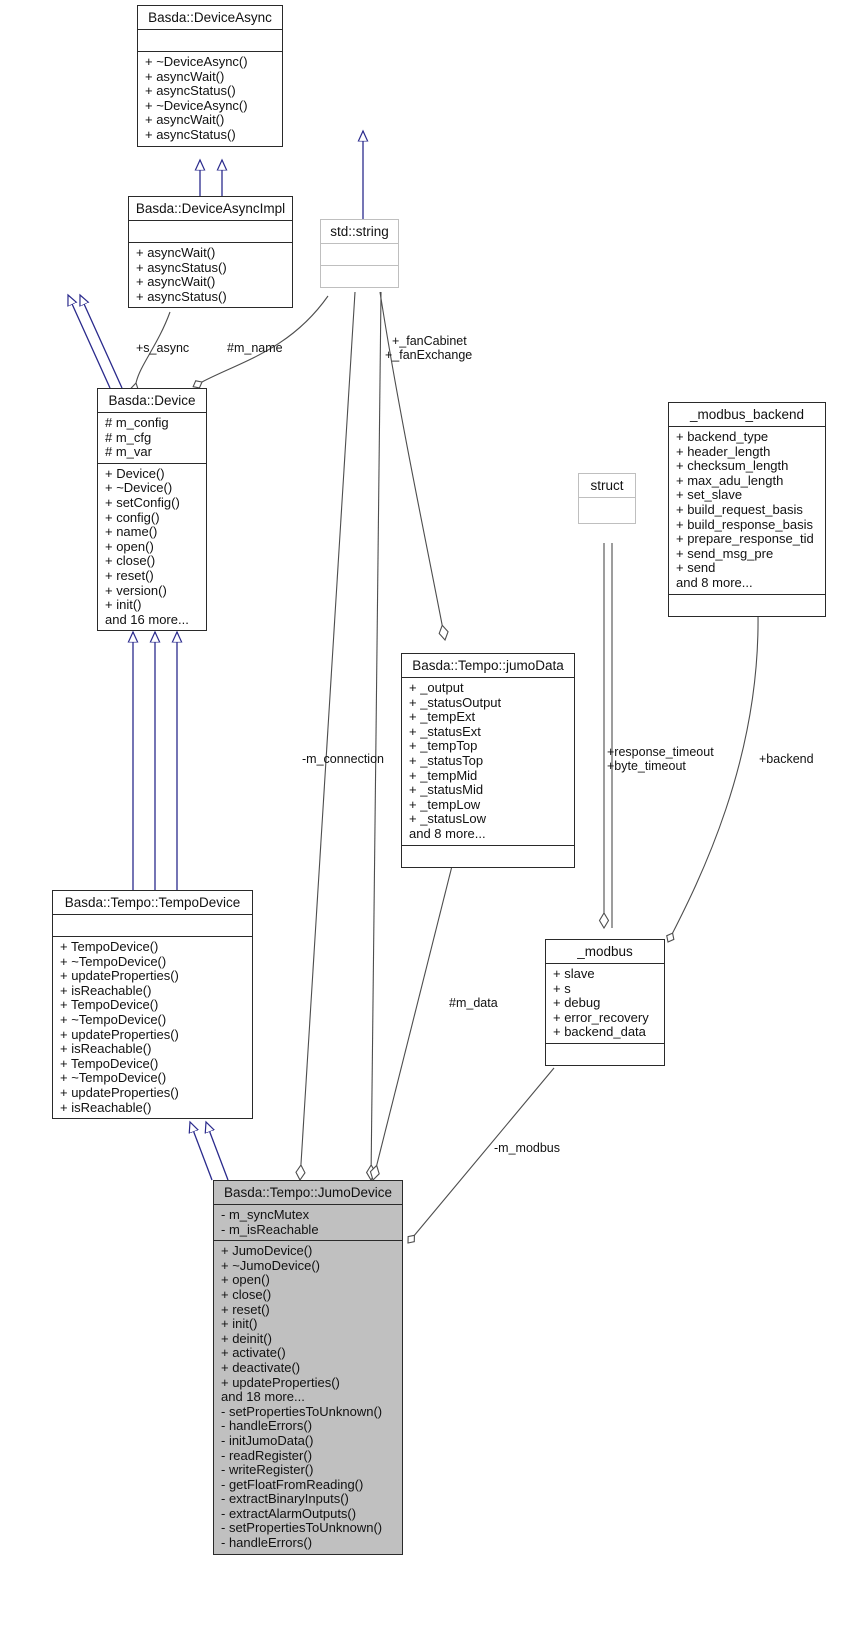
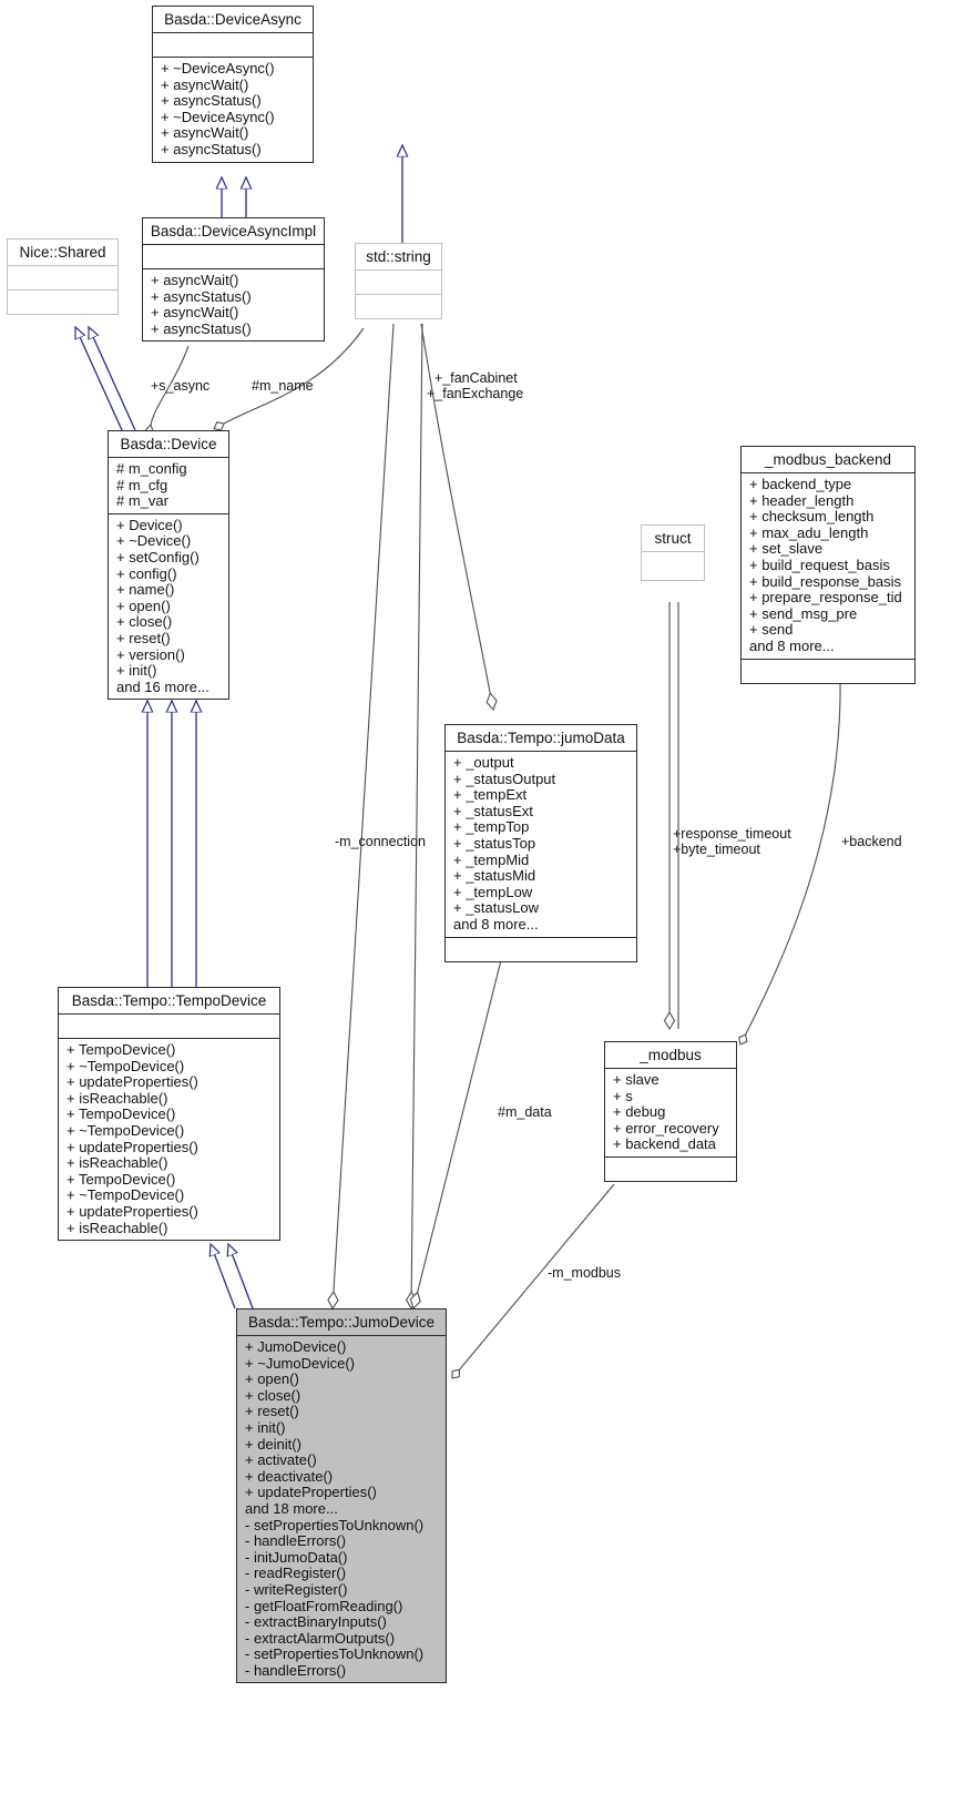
  Basda::DeviceAsync
  + ~DeviceAsync()
  + asyncWait()
  + asyncStatus()
  + ~DeviceAsync()
  + asyncWait()
  + asyncStatus()
  Basda::DeviceAsyncImpl
  + asyncWait()
  + asyncStatus()
  + asyncWait()
  + asyncStatus()
+ Nice::Shared
  std::string
  Basda::Device
  # m_config
  # m_cfg
  # m_var
  + Device()
  + ~Device()
  + setConfig()
  + config()
  + name()
  + open()
  + close()
  + reset()
  + version()
  + init()
  and 16 more...
  _modbus_backend
  + backend_type
  + header_length
  + checksum_length
  + max_adu_length
  + set_slave
  + build_request_basis
  + build_response_basis
  + prepare_response_tid
  + send_msg_pre
  + send
  and 8 more...
  struct
  Basda::Tempo::jumoData
  + _output
  + _statusOutput
  + _tempExt
  + _statusExt
  + _tempTop
  + _statusTop
  + _tempMid
  + _statusMid
  + _tempLow
  + _statusLow
  and 8 more...
  _modbus
  + slave
  + s
  + debug
  + error_recovery
  + backend_data
  Basda::Tempo::TempoDevice
  + TempoDevice()
  + ~TempoDevice()
  + updateProperties()
  + isReachable()
  + TempoDevice()
  + ~TempoDevice()
  + updateProperties()
  + isReachable()
  + TempoDevice()
  + ~TempoDevice()
  + updateProperties()
  + isReachable()
  Basda::Tempo::JumoDevice
- - m_syncMutex
- - m_isReachable
  + JumoDevice()
  + ~JumoDevice()
  + open()
  + close()
  + reset()
  + init()
  + deinit()
  + activate()
  + deactivate()
  + updateProperties()
  and 18 more...
  - setPropertiesToUnknown()
  - handleErrors()
  - initJumoData()
  - readRegister()
  - writeRegister()
  - getFloatFromReading()
  - extractBinaryInputs()
  - extractAlarmOutputs()
  - setPropertiesToUnknown()
  - handleErrors()
  +s_async
  #m_name
  +_fanCabinet
  +_fanExchange
  -m_connection
  +response_timeout
  +byte_timeout
  +backend
  #m_data
  -m_modbus
